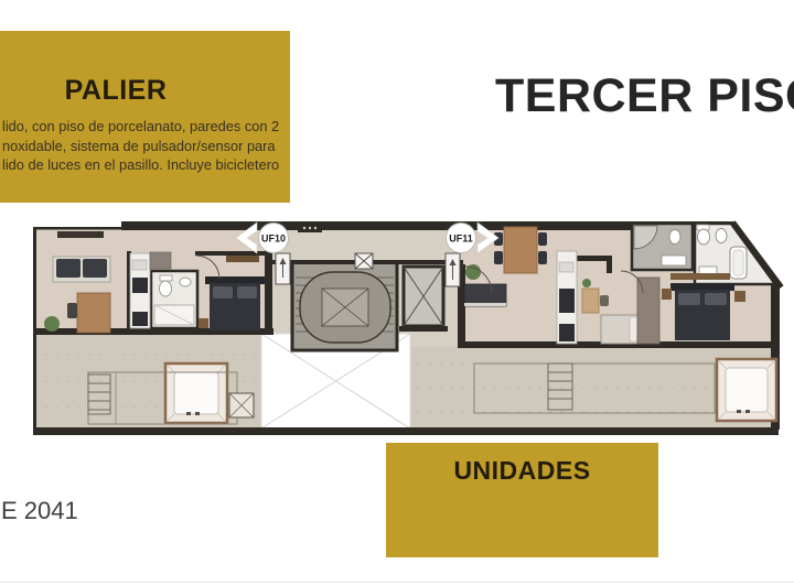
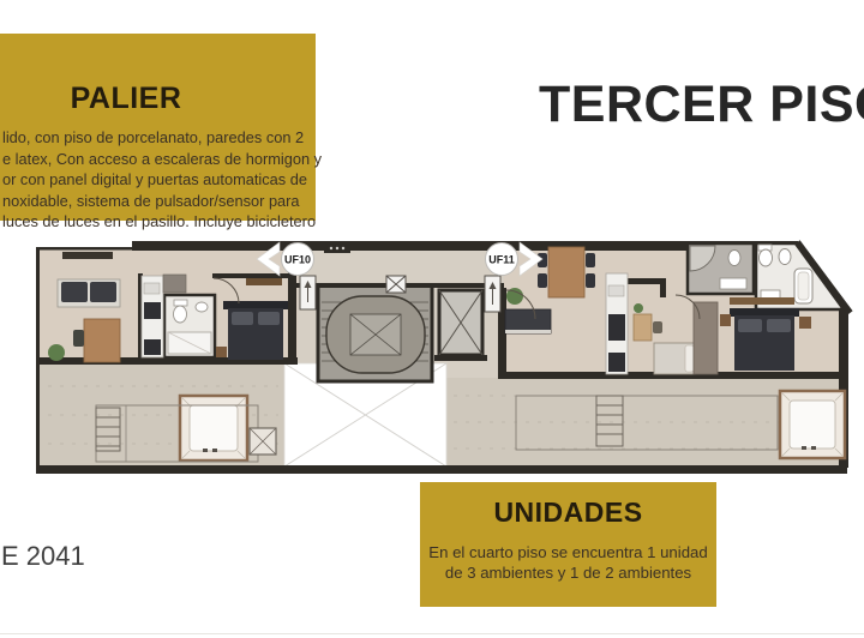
  PALIER
  lido, con piso de porcelanato, paredes con 2
+ e latex, Con acceso a escaleras de hormigon y
+ or con panel digital y puertas automaticas de
  noxidable, sistema de pulsador/sensor para
- lido de luces en el pasillo. Incluye bicicletero
+ luces de luces en el pasillo. Incluye bicicletero
  TERCER PIS
  UF10
  UF11
  UNIDADES
+ En el cuarto piso se encuentra 1 unidad
+ de 3 ambientes y 1 de 2 ambientes
  E 2041
